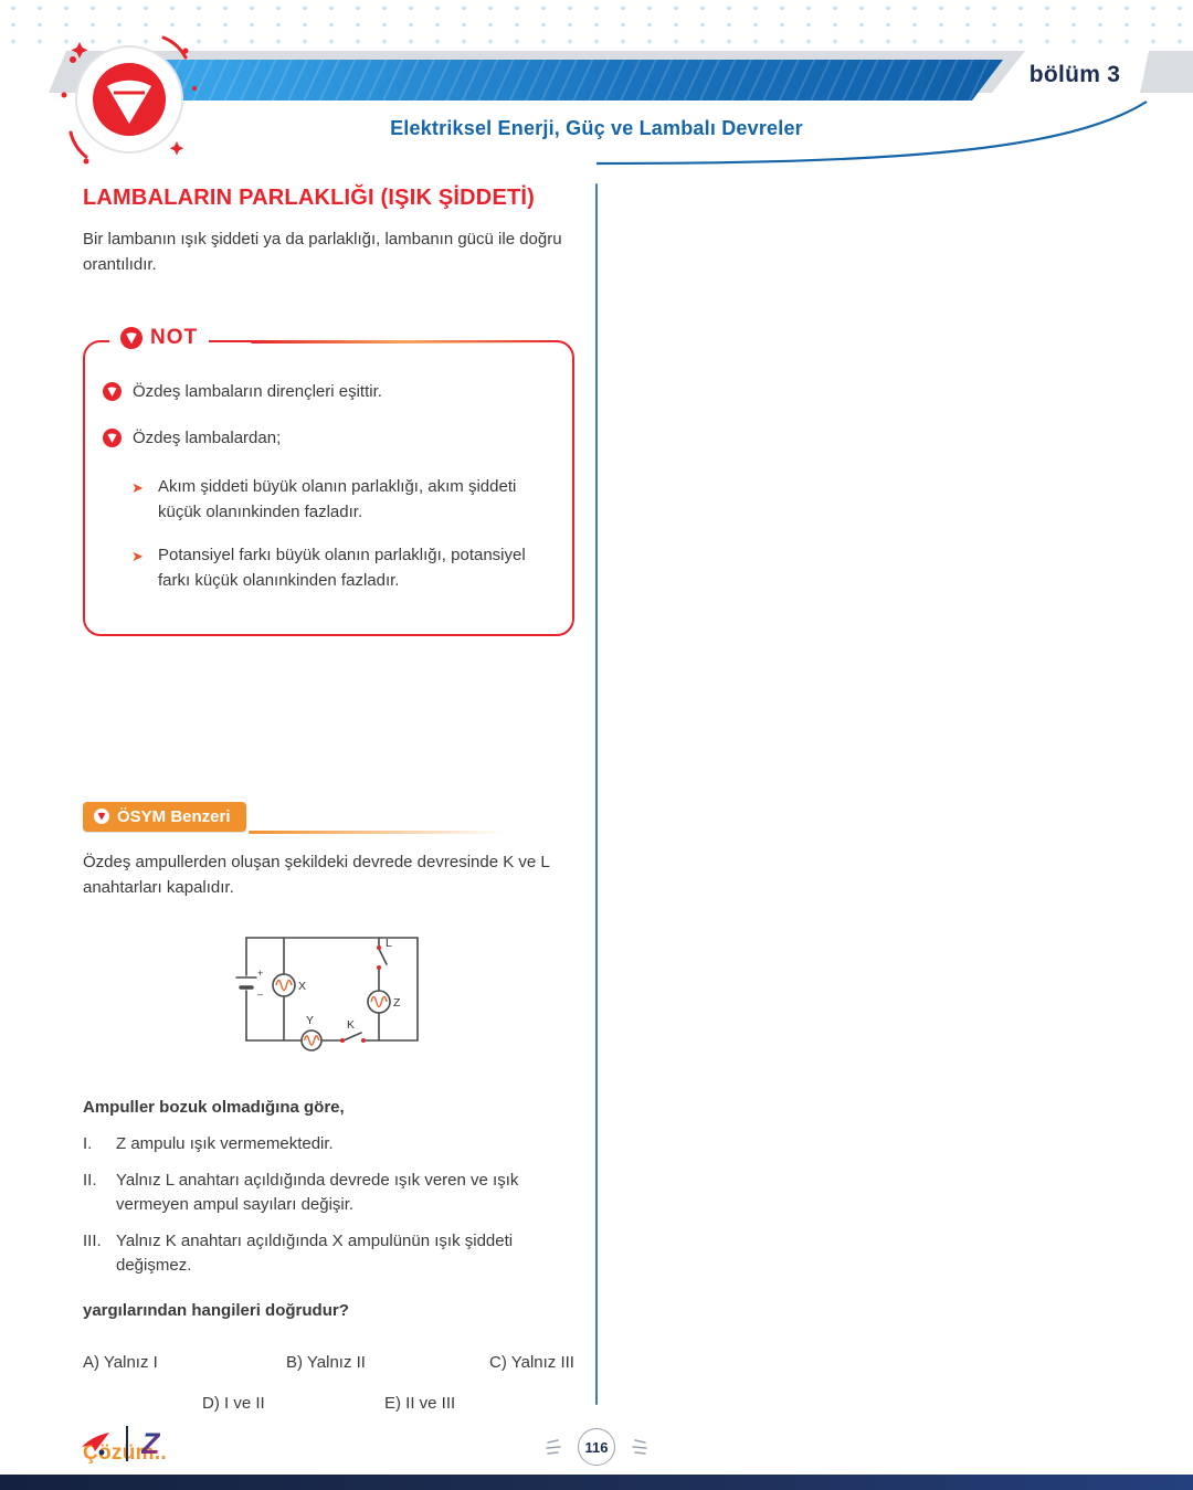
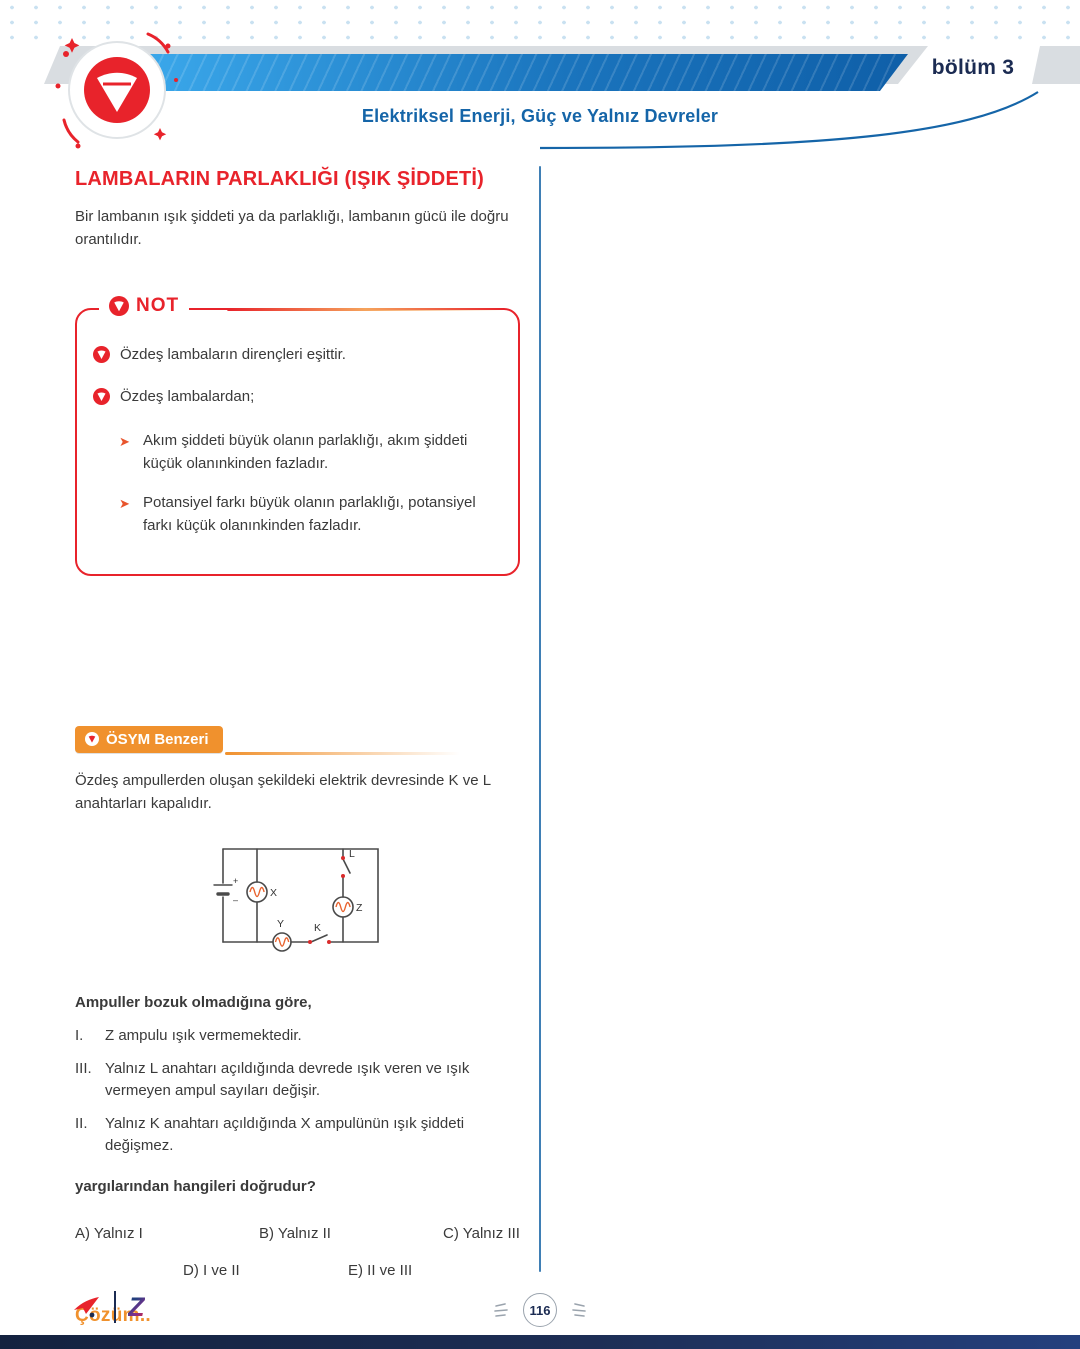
  bölüm 3
- Elektriksel Enerji, Güç ve Lambalı Devreler
+ Elektriksel Enerji, Güç ve Yalnız Devreler
  LAMBALARIN PARLAKLIĞI (IŞIK ŞİDDETİ)
  Bir lambanın ışık şiddeti ya da parlaklığı, lambanın gücü ile doğru orantılıdır.
  NOT
  Özdeş lambaların dirençleri eşittir.
  Özdeş lambalardan;
  ➤
  Akım şiddeti büyük olanın parlaklığı, akım şiddeti küçük olanınkinden fazladır.
  ➤
  Potansiyel farkı büyük olanın parlaklığı, potansiyel farkı küçük olanınkinden fazladır.
  ÖSYM Benzeri
- Özdeş ampullerden oluşan şekildeki devrede devresinde K ve L anahtarları kapalıdır.
+ Özdeş ampullerden oluşan şekildeki elektrik devresinde K ve L anahtarları kapalıdır.
  X
  Y
  Z
  K
  L
  +
  –
  Ampuller bozuk olmadığına göre,
  I.
  Z ampulu ışık vermemektedir.
- II.
+ III.
  Yalnız L anahtarı açıldığında devrede ışık veren ve ışık vermeyen ampul sayıları değişir.
- III.
+ II.
  Yalnız K anahtarı açıldığında X ampulünün ışık şiddeti değişmez.
  yargılarından hangileri doğrudur?
  A) Yalnız I
  B) Yalnız II
  C) Yalnız III
  D) I ve II
  E) II ve III
  Çözü.
  Z
  116
